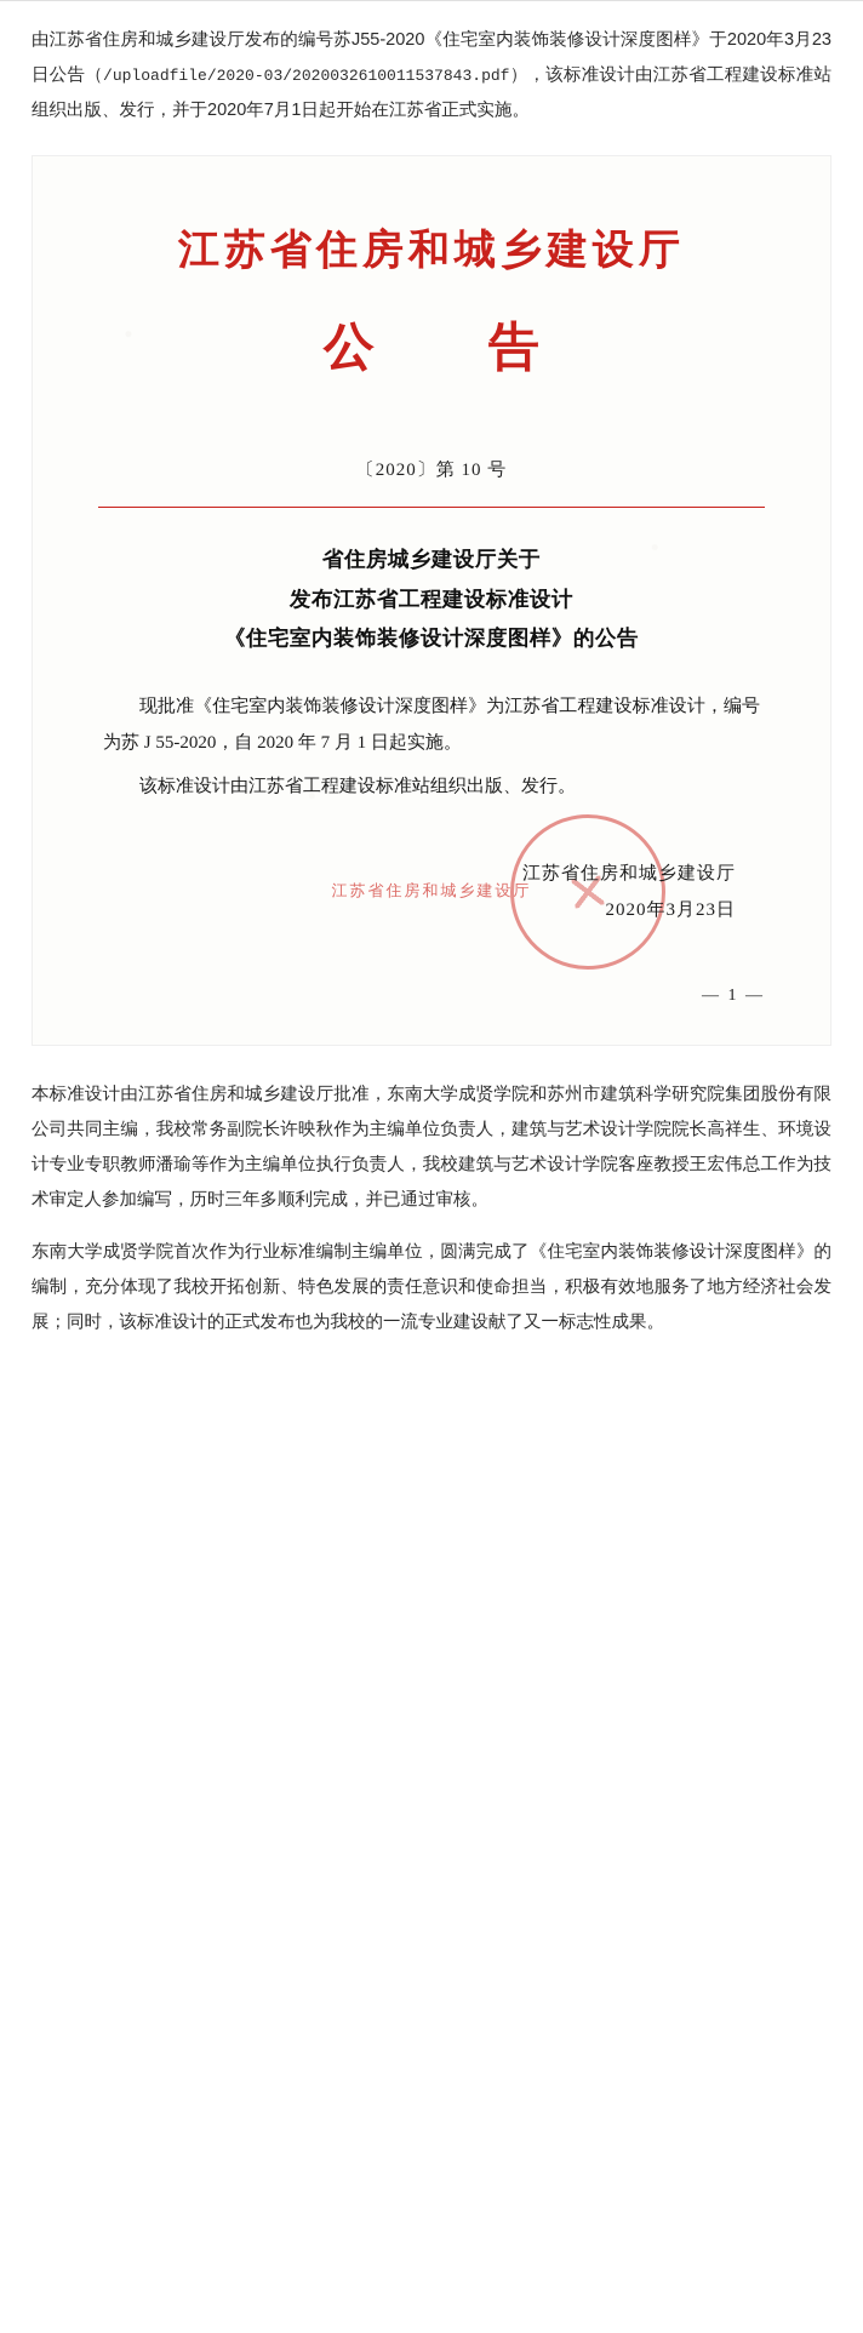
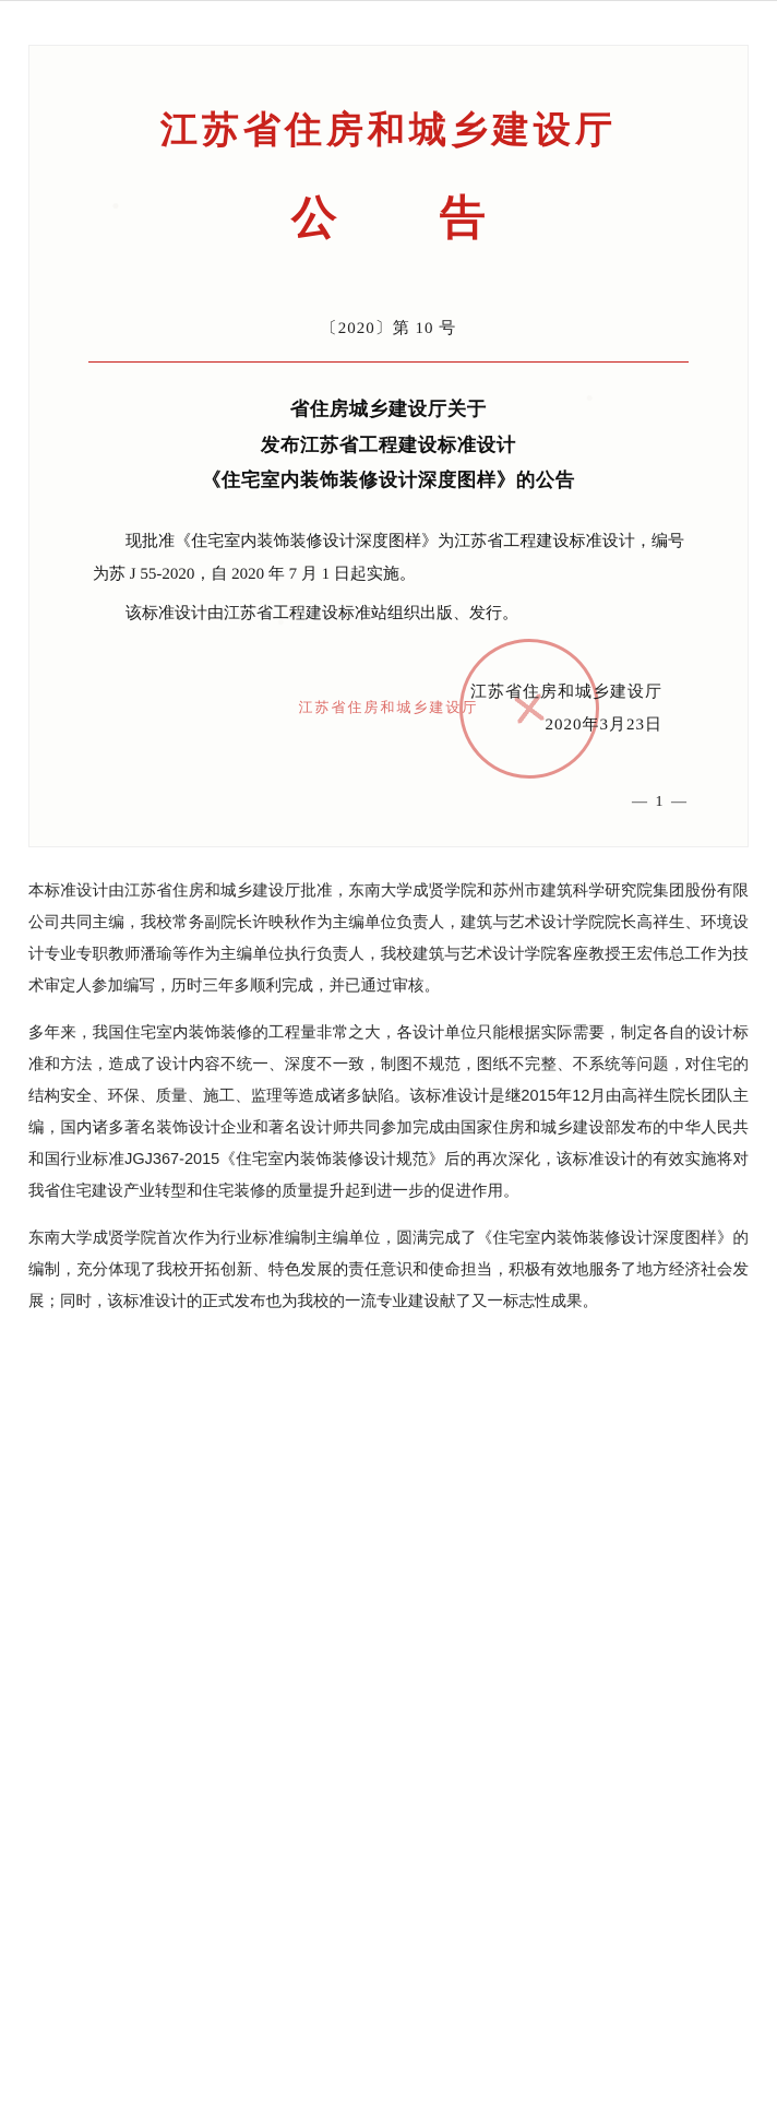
- 由江苏省住房和城乡建设厅发布的编号苏J55-2020《住宅室内装饰装修设计深度图样》于2020年3月23日公告（/uploadfile/2020-03/2020032610011537843.pdf），该标准设计由江苏省工程建设标准站组织出版、发行，并于2020年7月1日起开始在江苏省正式实施。
  江苏省住房和城乡建设厅
  江苏省住房和城乡建设厅
  2020年3月23日
  本标准设计由江苏省住房和城乡建设厅批准，东南大学成贤学院和苏州市建筑科学研究院集团股份有限公司共同主编，我校常务副院长许映秋作为主编单位负责人，建筑与艺术设计学院院长高祥生、环境设计专业专职教师潘瑜等作为主编单位执行负责人，我校建筑与艺术设计学院客座教授王宏伟总工作为技术审定人参加编写，历时三年多顺利完成，并已通过审核。
+ 多年来，我国住宅室内装饰装修的工程量非常之大，各设计单位只能根据实际需要，制定各自的设计标准和方法，造成了设计内容不统一、深度不一致，制图不规范，图纸不完整、不系统等问题，对住宅的结构安全、环保、质量、施工、监理等造成诸多缺陷。该标准设计是继2015年12月由高祥生院长团队主编，国内诸多著名装饰设计企业和著名设计师共同参加完成由国家住房和城乡建设部发布的中华人民共和国行业标准JGJ367-2015《住宅室内装饰装修设计规范》后的再次深化，该标准设计的有效实施将对我省住宅建设产业转型和住宅装修的质量提升起到进一步的促进作用。
  东南大学成贤学院首次作为行业标准编制主编单位，圆满完成了《住宅室内装饰装修设计深度图样》的编制，充分体现了我校开拓创新、特色发展的责任意识和使命担当，积极有效地服务了地方经济社会发展；同时，该标准设计的正式发布也为我校的一流专业建设献了又一标志性成果。
